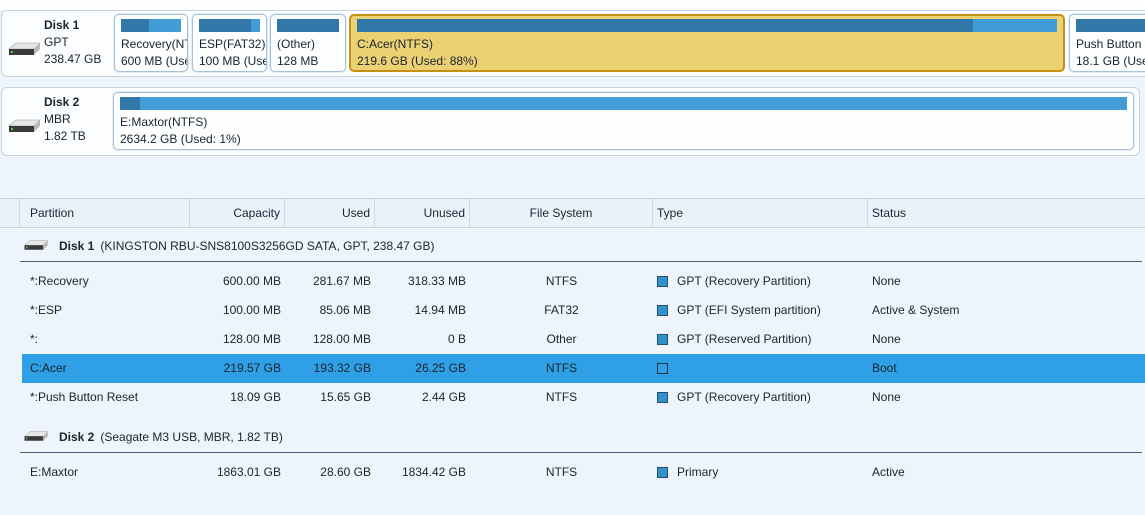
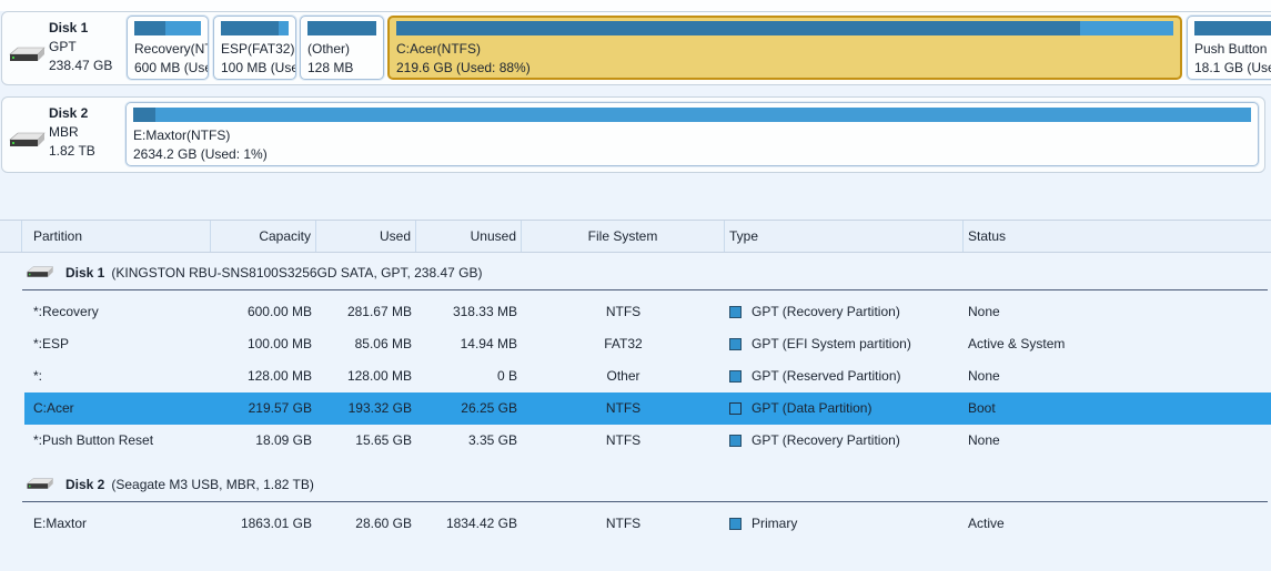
  Disk 1
  GPT
  238.47 GB
  Recovery(N
  ESP(FAT32)
  (Other)
  128 MB
  C:Acer(NTFS)
  219.6 GB (Used: 88%)
  Disk 2
  MBR
  1.82 TB
  E:Maxtor(NTFS)
  2634.2 GB (Used: 1%)
  Partition
  Capacity
  Used
  Unused
  File System
  Type
  Status
  Disk 1
  (KINGSTON RBU-SNS8100S3256GD SATA, GPT, 238.47 GB)
  *:Recovery
  600.00 MB
  281.67 MB
  318.33 MB
  NTFS
  GPT (Recovery Partition)
  None
  *:ESP
  100.00 MB
  85.06 MB
  14.94 MB
  FAT32
  GPT (EFI System partition)
  Active & System
  *:
  128.00 MB
  128.00 MB
  0 B
  Other
  GPT (Reserved Partition)
  None
  C:Acer
  219.57 GB
  193.32 GB
  26.25 GB
  NTFS
+ GPT (Data Partition)
  Boot
  *:Push Button Reset
  18.09 GB
  15.65 GB
- 2.44 GB
+ 3.35 GB
  NTFS
  GPT (Recovery Partition)
  None
  Disk 2
  (Seagate M3 USB, MBR, 1.82 TB)
  E:Maxtor
  1863.01 GB
  28.60 GB
  1834.42 GB
  NTFS
  Primary
  Active
